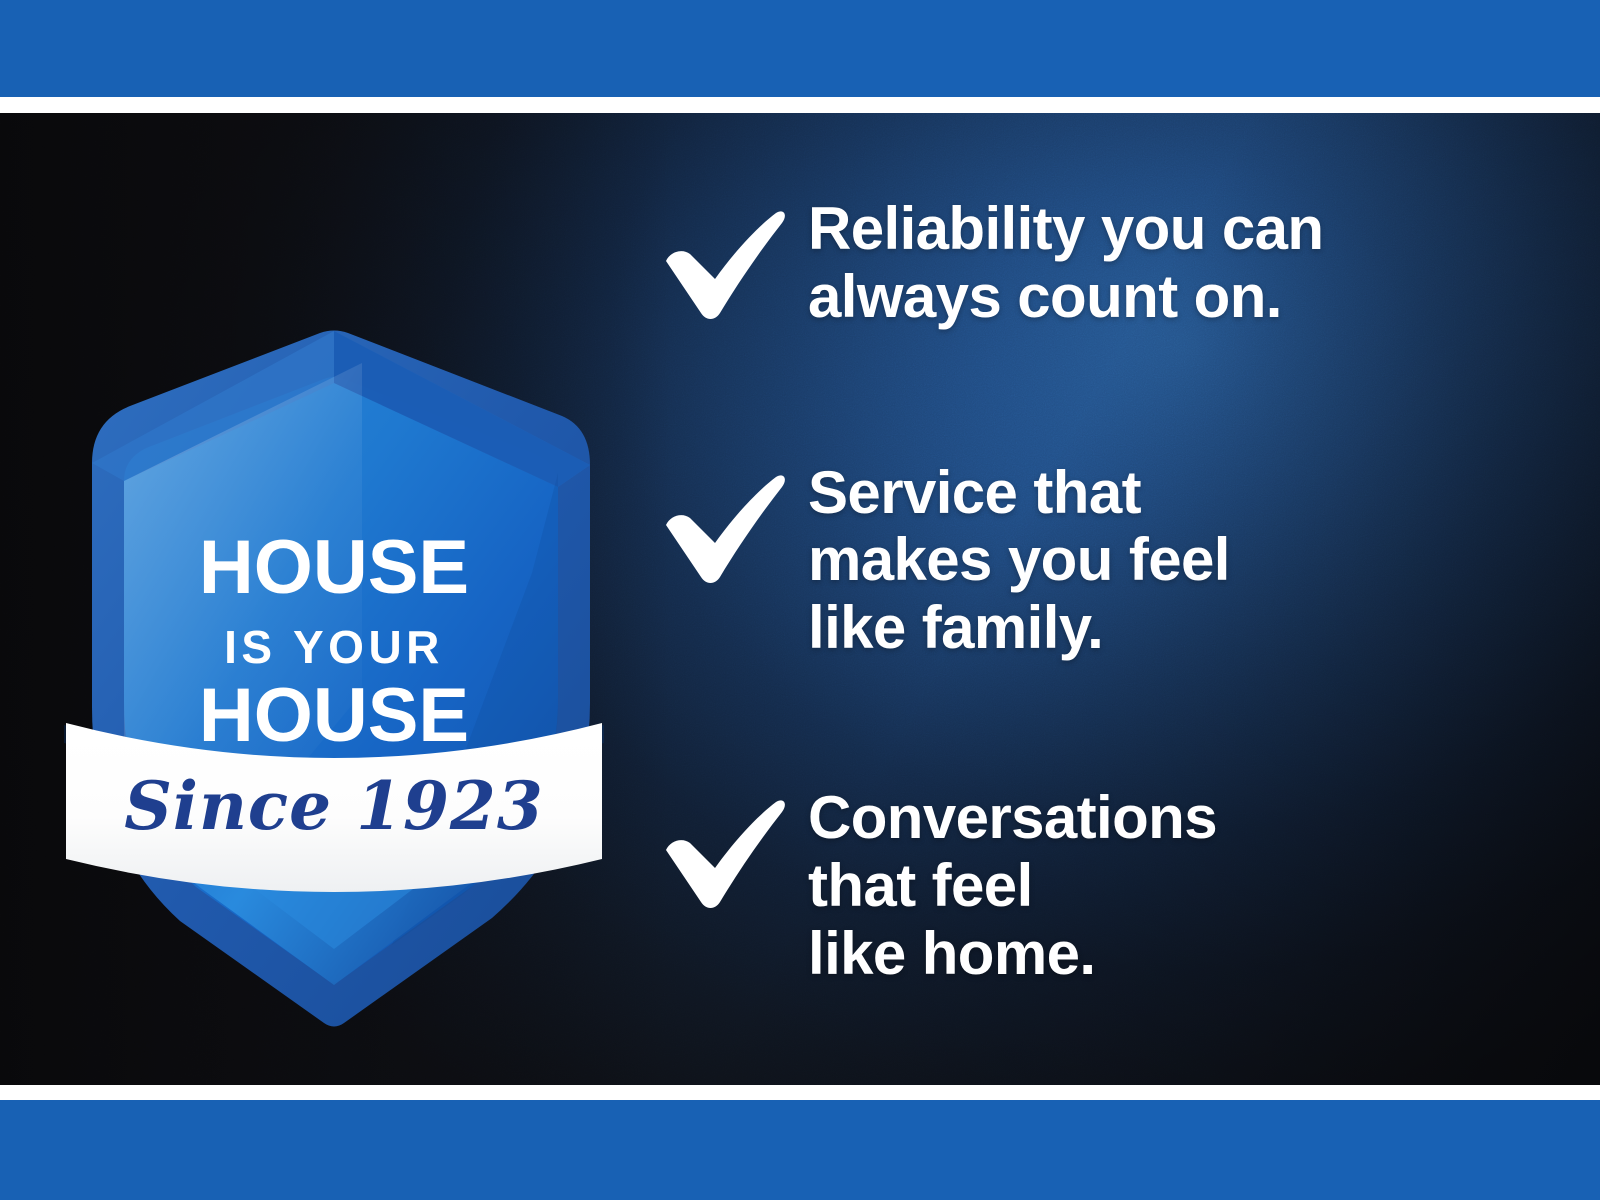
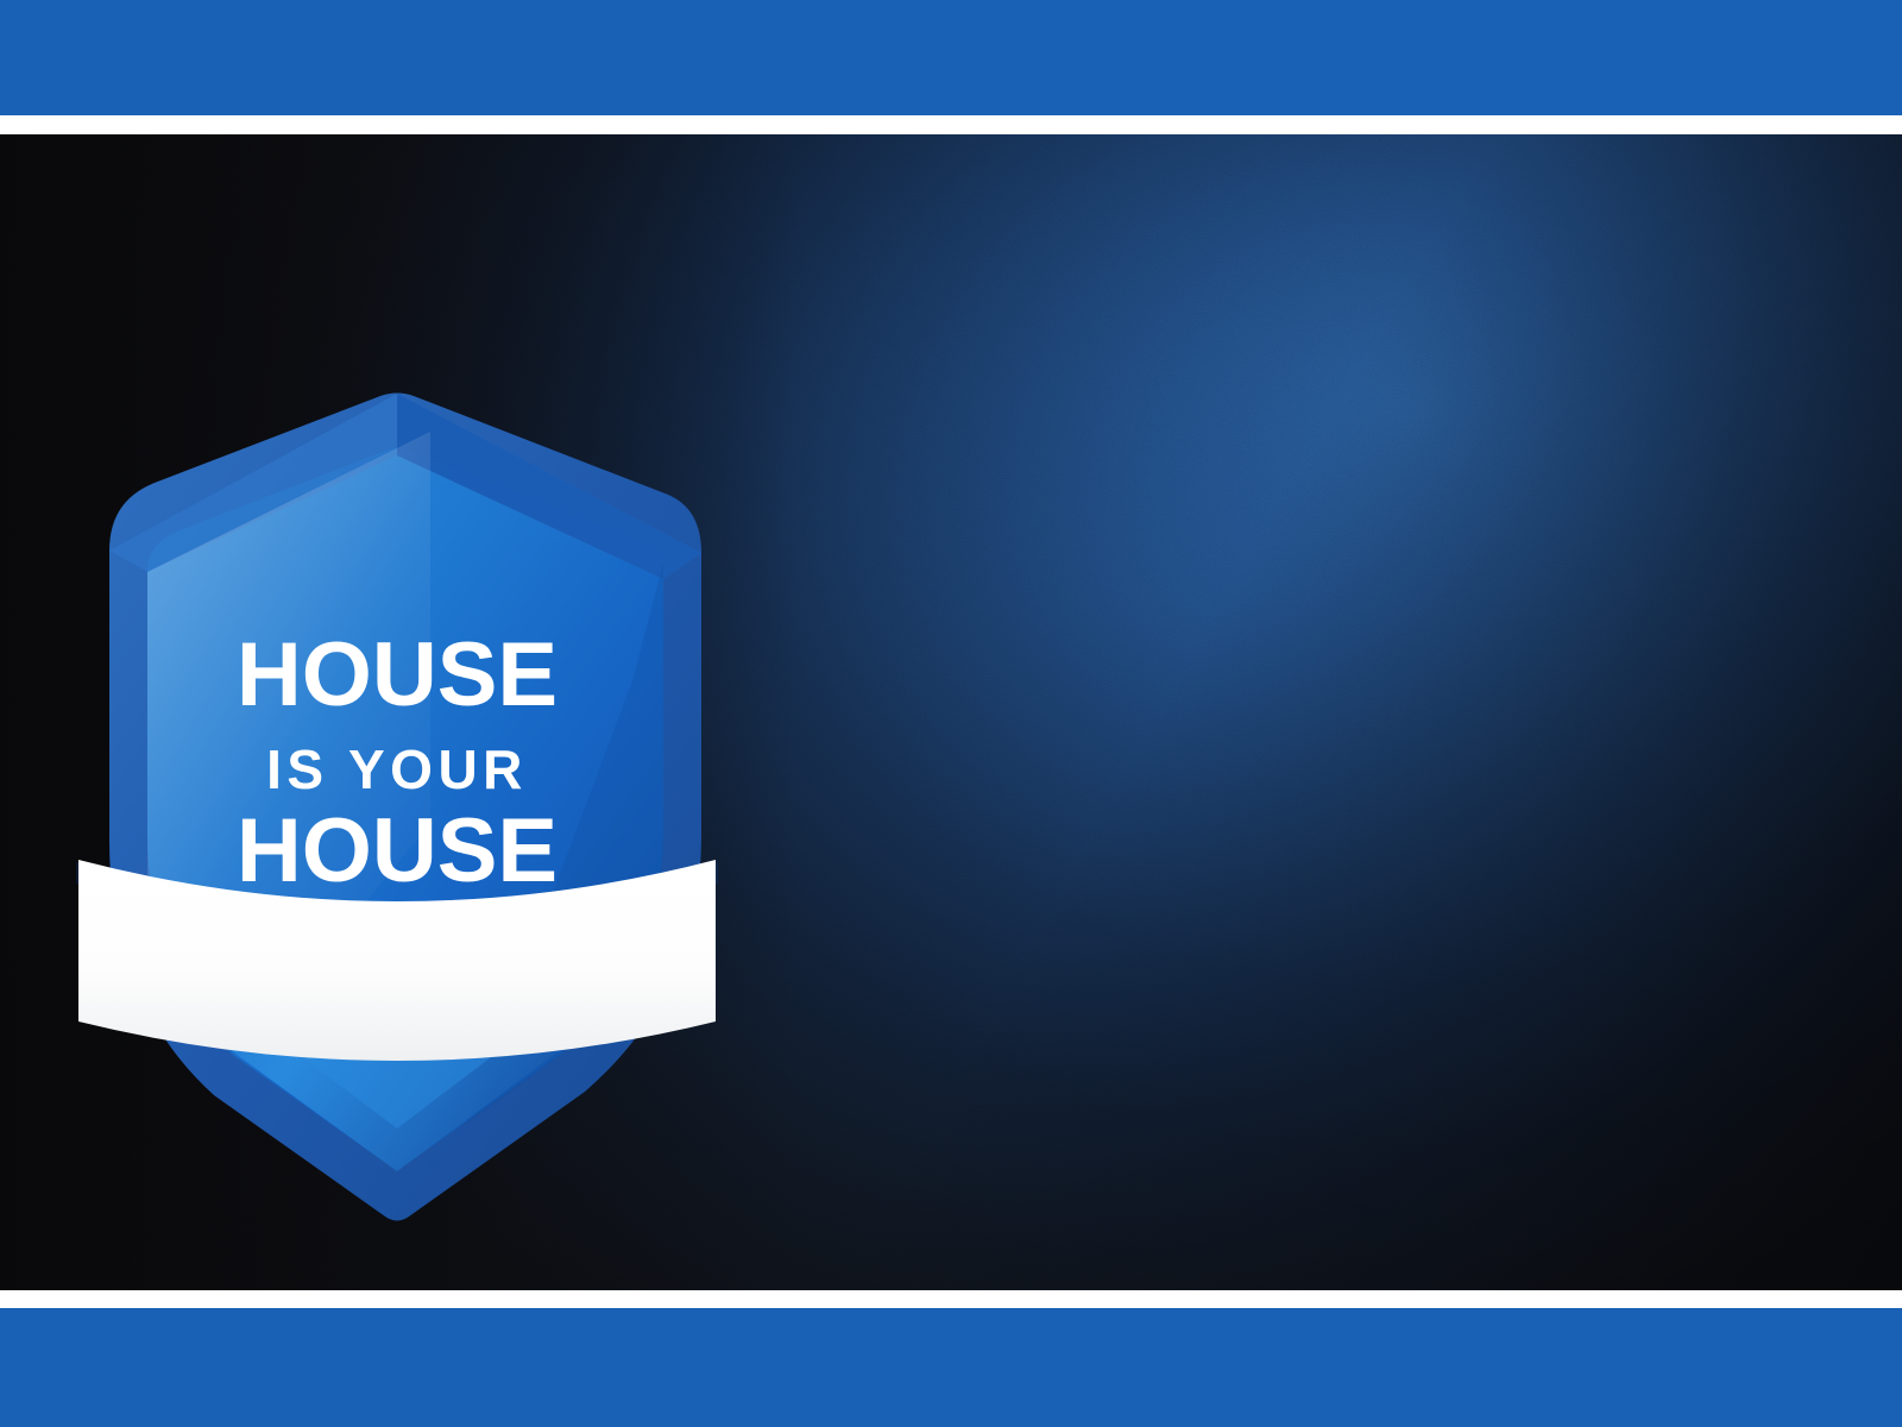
  HOUSE
  IS YOUR
  HOUSE
- Since 1923
- Reliability you can
- always count on.
- Service that
- makes you feel
- like family.
- Conversations
- that feel
- like home.
